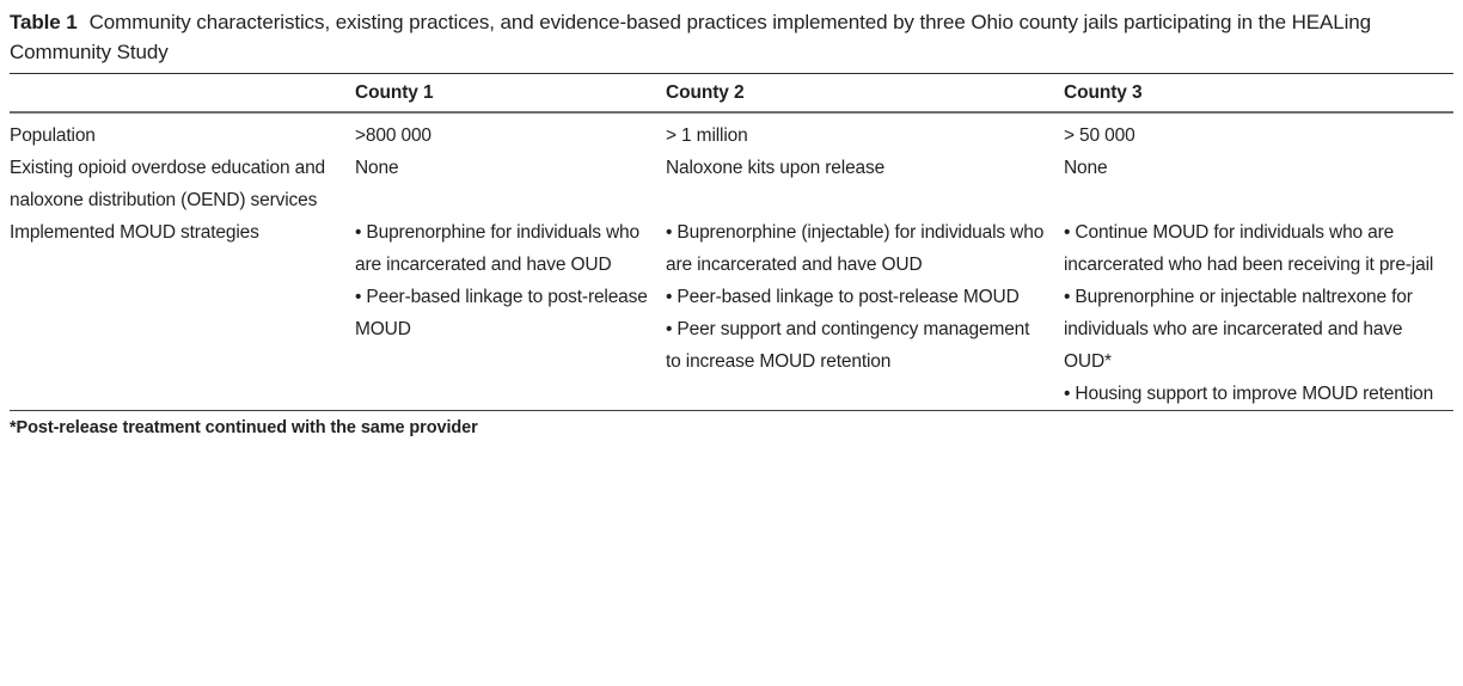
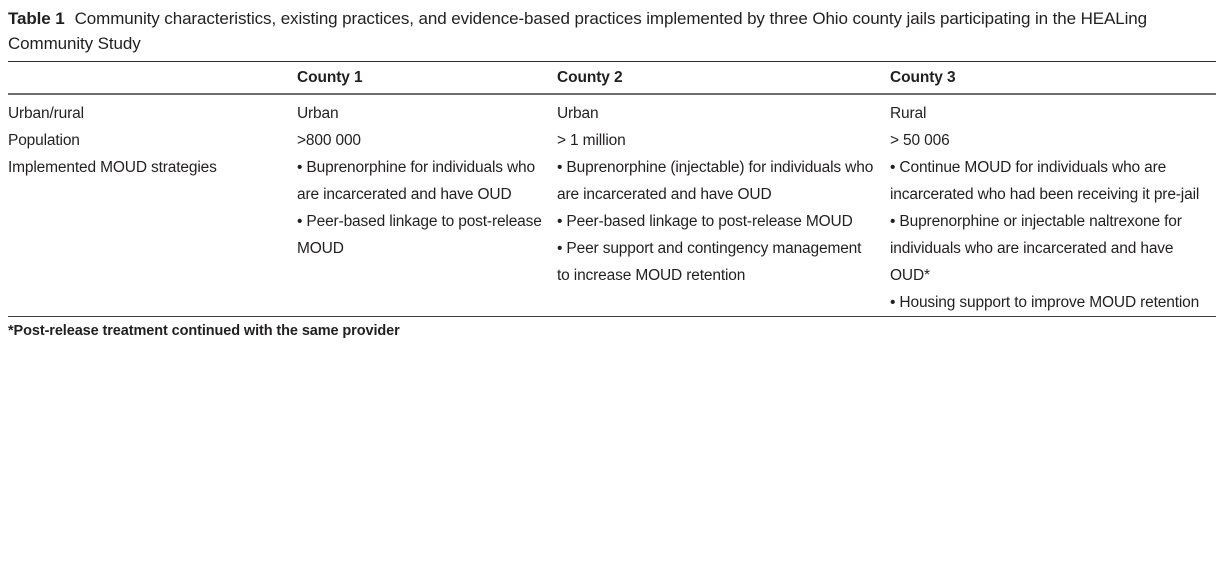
  Table 1 Community characteristics, existing practices, and evidence-based practices implemented by three Ohio county jails participating in the HEALing Community Study
  	County 1	County 2	County 3
+ Urban/rural	Urban	Urban	Rural
- Population	>800 000	> 1 million	> 50 000
+ Population	>800 000	> 1 million	> 50 006
- Existing opioid overdose education and naloxone distribution (OEND) services	None	Naloxone kits upon release	None
  Implemented MOUD strategies	• Buprenorphine for individuals who are incarcerated and have OUD• Peer-based linkage to post-release MOUD	• Buprenorphine (injectable) for individuals who are incarcerated and have OUD• Peer-based linkage to post-release MOUD• Peer support and contingency management to increase MOUD retention	• Continue MOUD for individuals who are incarcerated who had been receiving it pre-jail• Buprenorphine or injectable naltrexone for individuals who are incarcerated and have OUD*• Housing support to improve MOUD retention
  *Post-release treatment continued with the same provider
